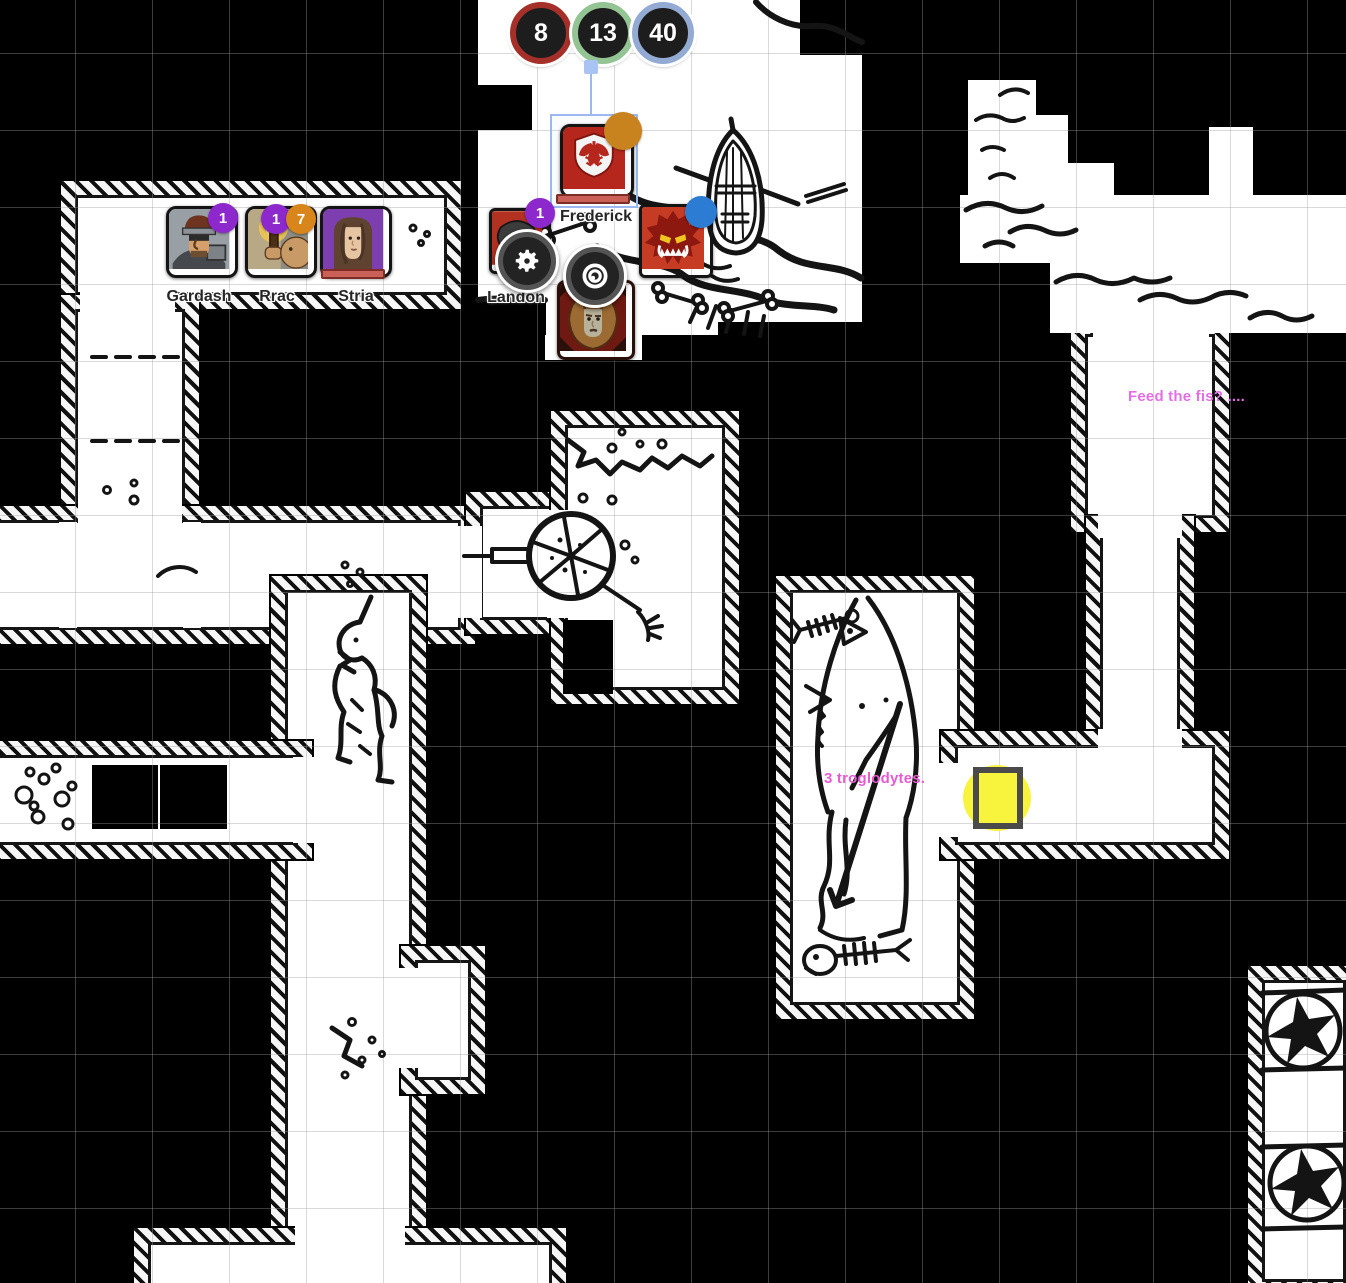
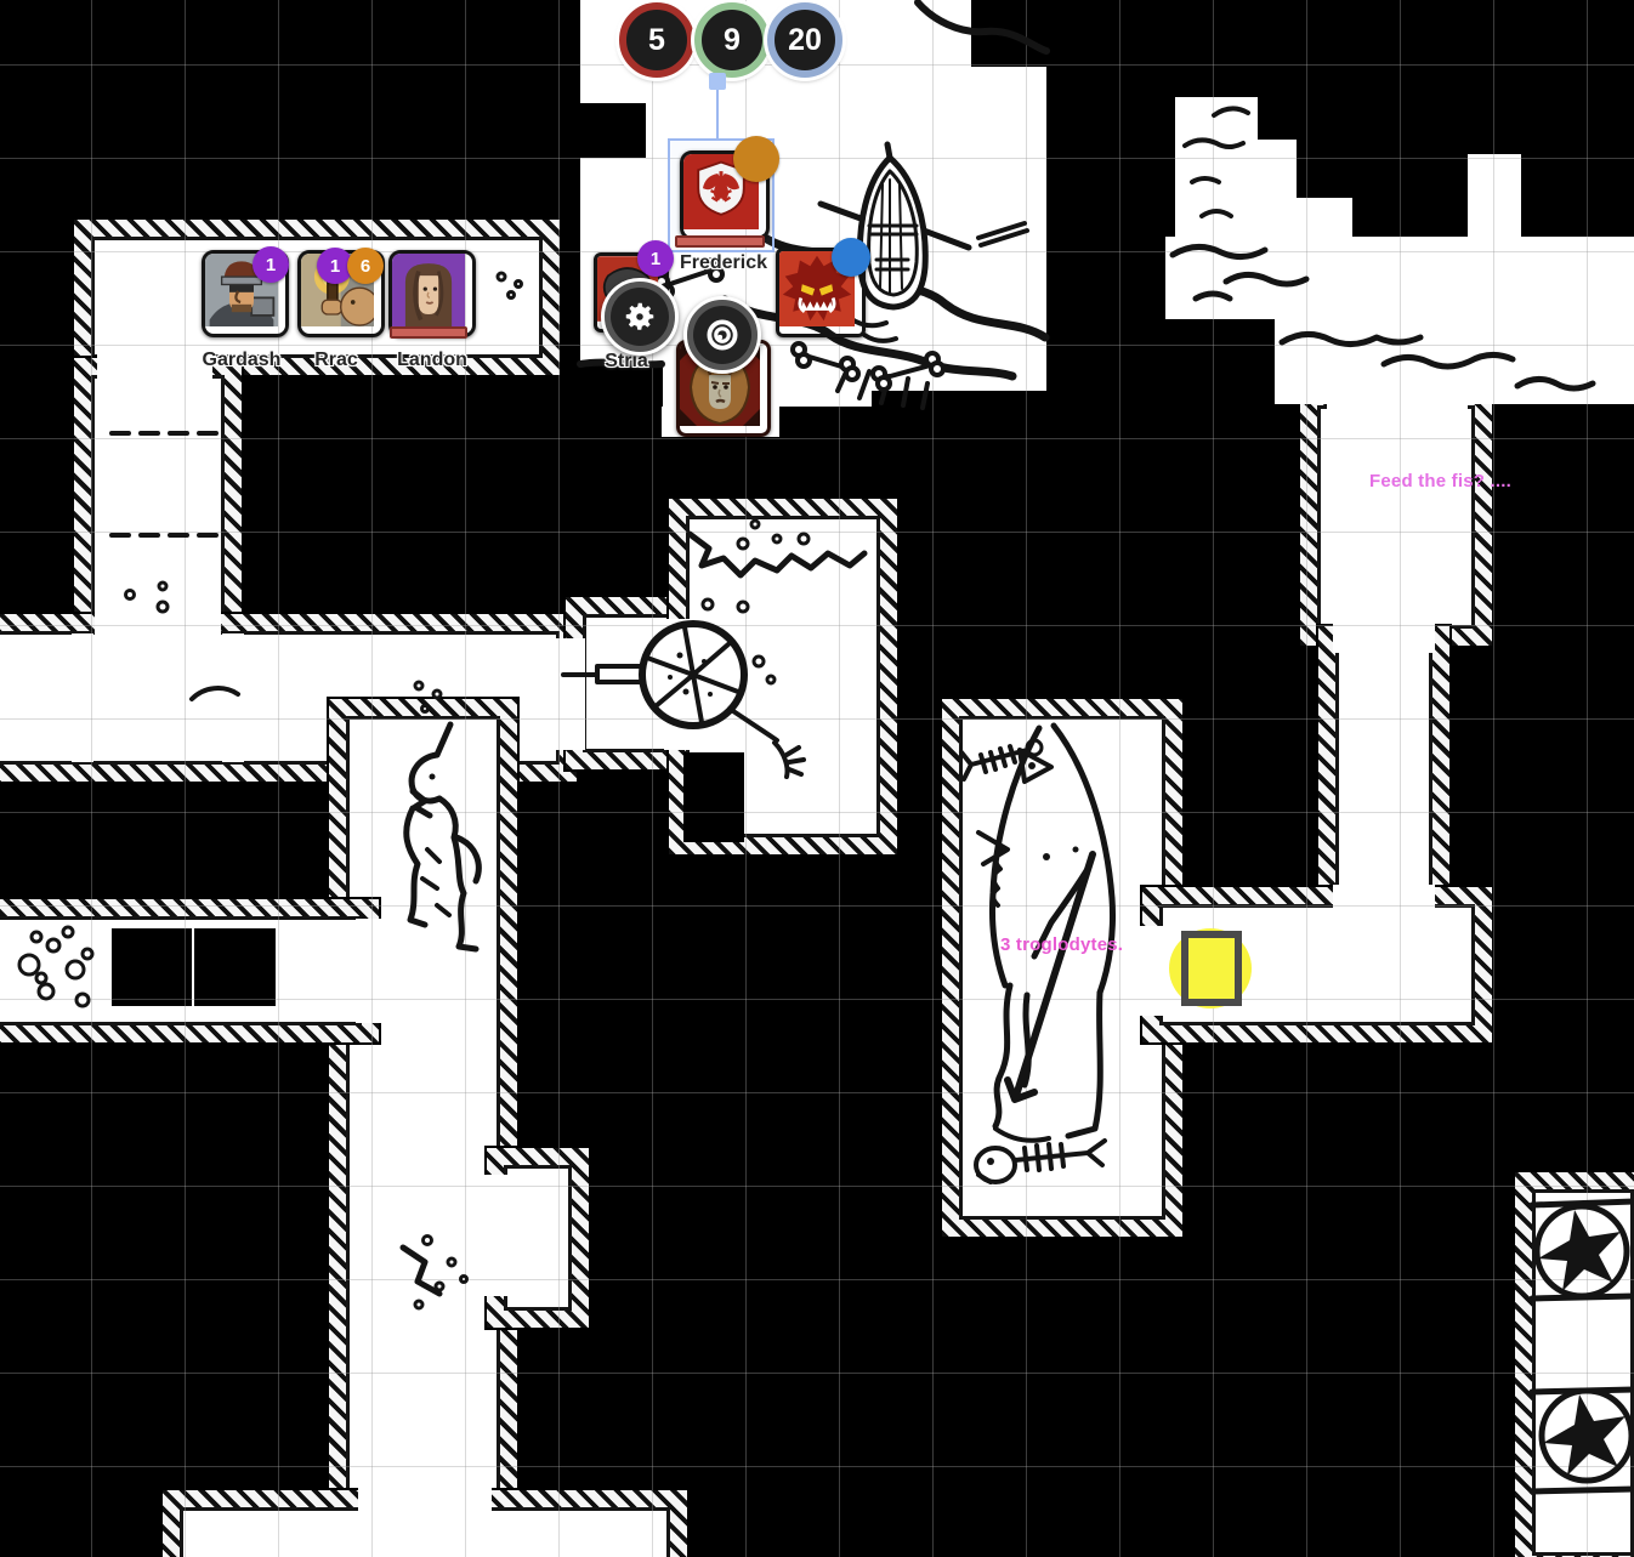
- 8
+ 5
- 13
+ 9
- 40
+ 20
  Frederick
  1
  Gardash
  1
- 7
+ 6
  Rrac
- Stria
+ Landon
  1
- Landon
+ Stria
  Feed the fis? ....
  3 troglodytes.
